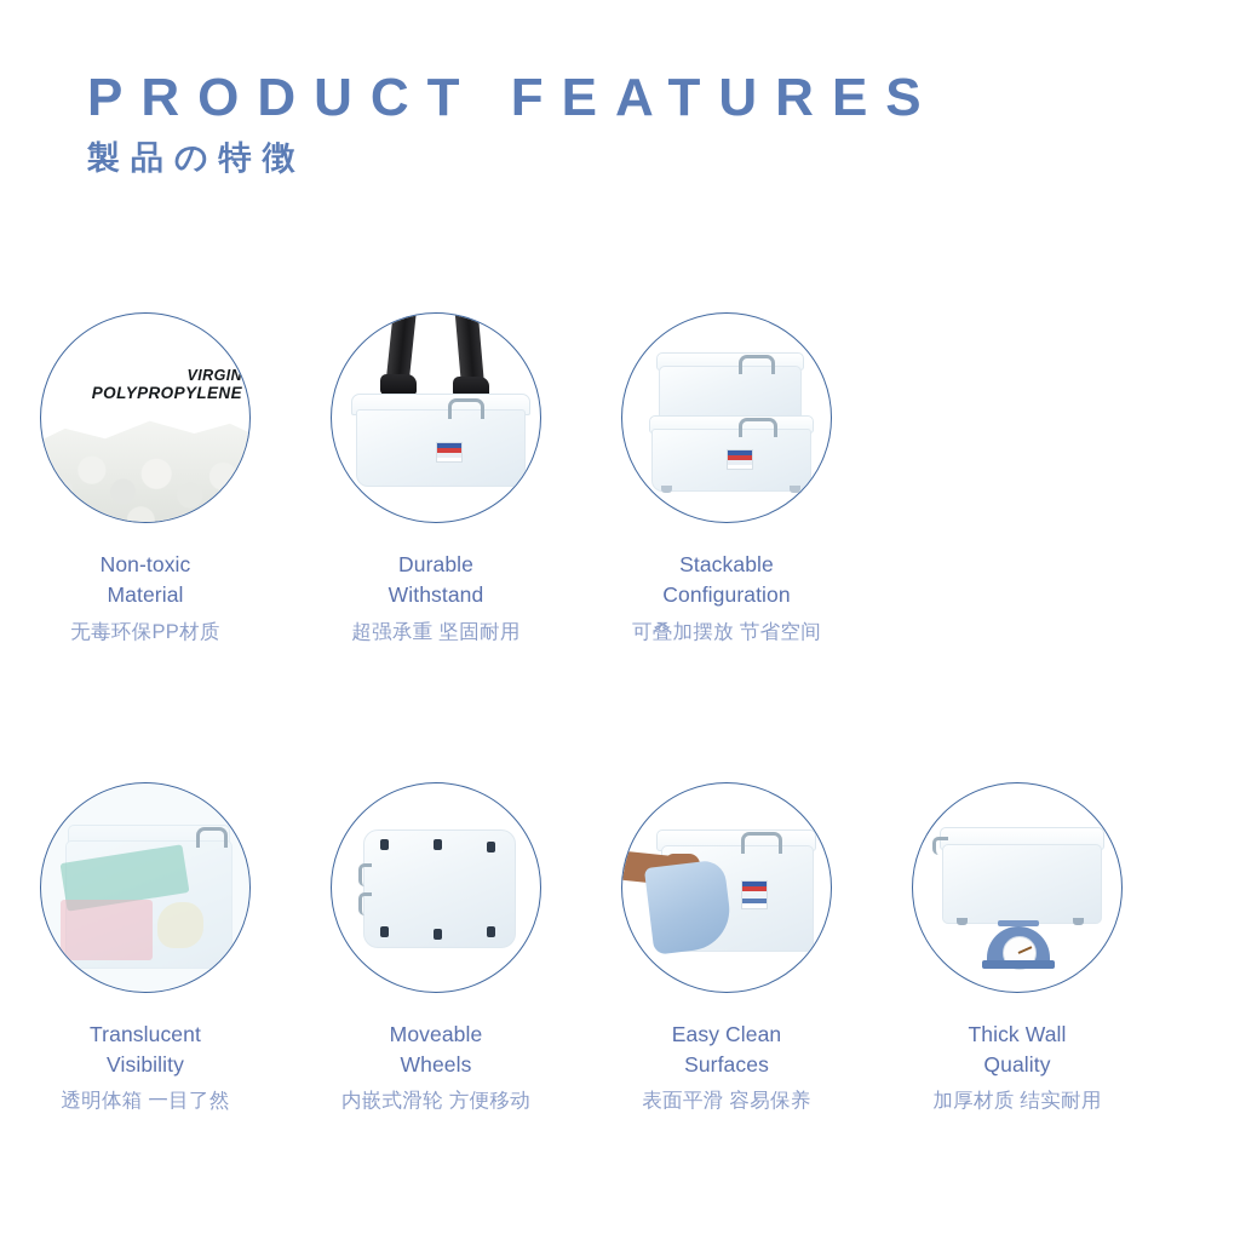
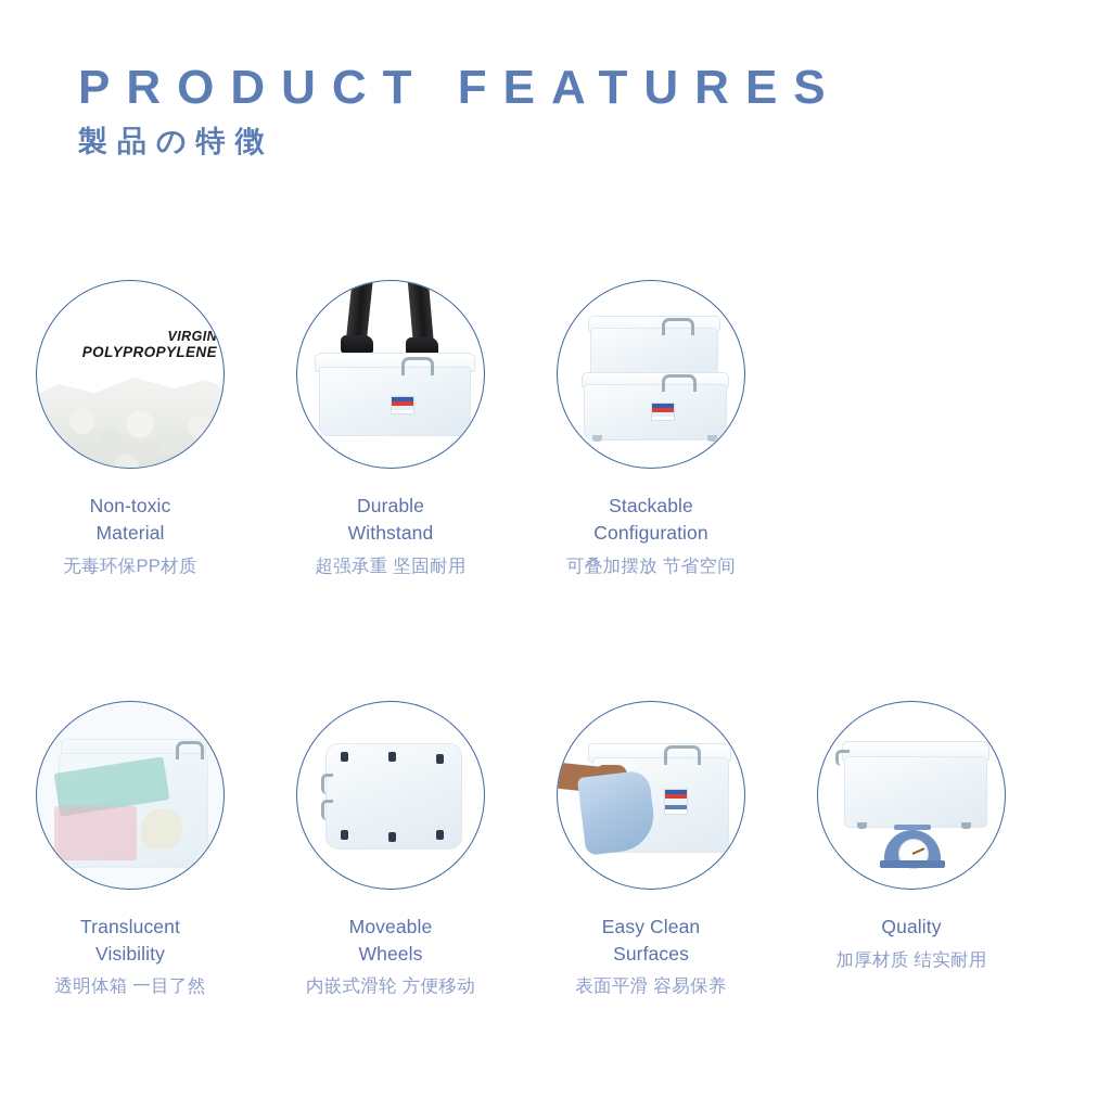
  PRODUCT FEATURES
  製品の特徴
  VIRGIN
  POLYPROPYLENE
  Non-toxic
  Material
  无毒环保PP材质
  Durable
  Withstand
  超强承重 坚固耐用
  Stackable
  Configuration
  可叠加摆放 节省空间
  Translucent
  Visibility
  透明体箱 一目了然
  Moveable
  Wheels
  内嵌式滑轮 方便移动
  Easy Clean
  Surfaces
  表面平滑 容易保养
- Thick Wall
  Quality
  加厚材质 结实耐用
